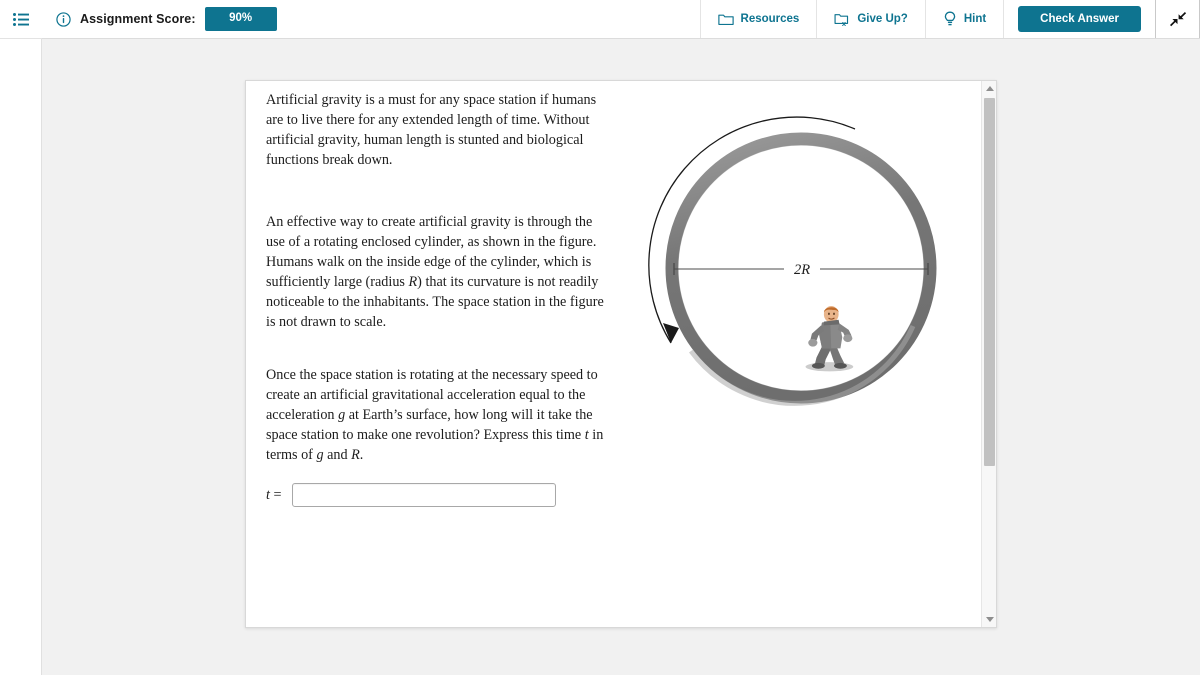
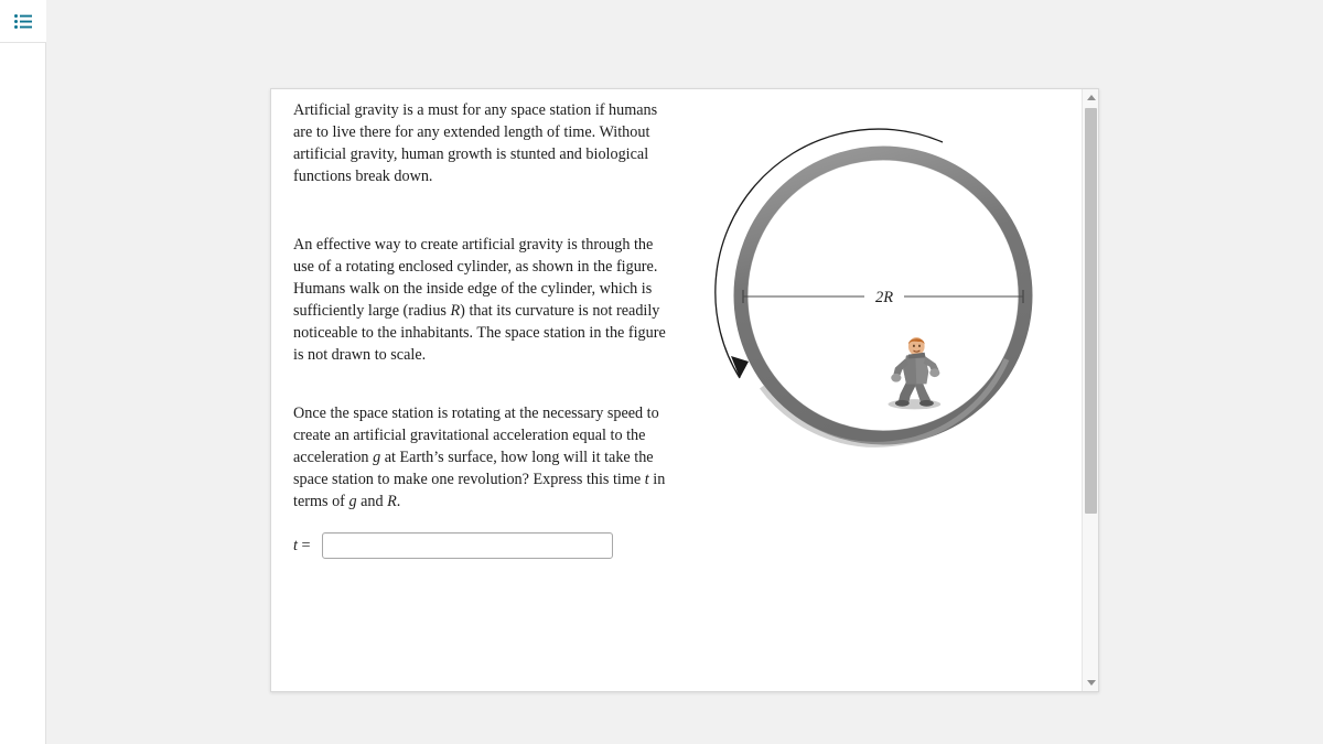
- Assignment Score:
- 90%
- Resources
- x
- Give Up?
- Hint
- Check Answer
- Artificial gravity is a must for any space station if humans are to live there for any extended length of time. Without artificial gravity, human length is stunted and biological functions break down.
+ Artificial gravity is a must for any space station if humans are to live there for any extended length of time. Without artificial gravity, human growth is stunted and biological functions break down.
  An effective way to create artificial gravity is through the use of a rotating enclosed cylinder, as shown in the figure. Humans walk on the inside edge of the cylinder, which is sufficiently large (radius R) that its curvature is not readily noticeable to the inhabitants. The space station in the figure is not drawn to scale.
  Once the space station is rotating at the necessary speed to create an artificial gravitational acceleration equal to the acceleration g at Earth’s surface, how long will it take the space station to make one revolution? Express this time t in terms of g and R.
  t =
  2R
